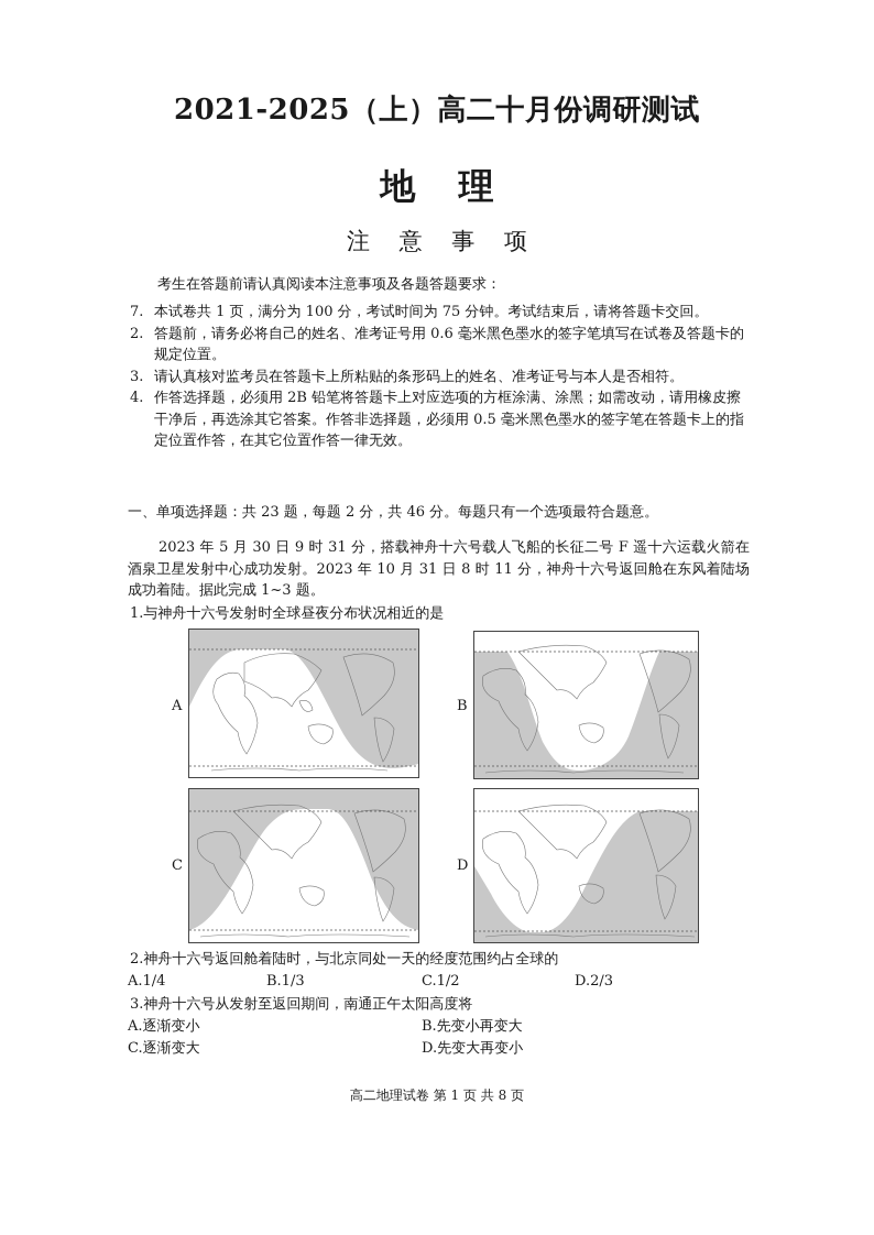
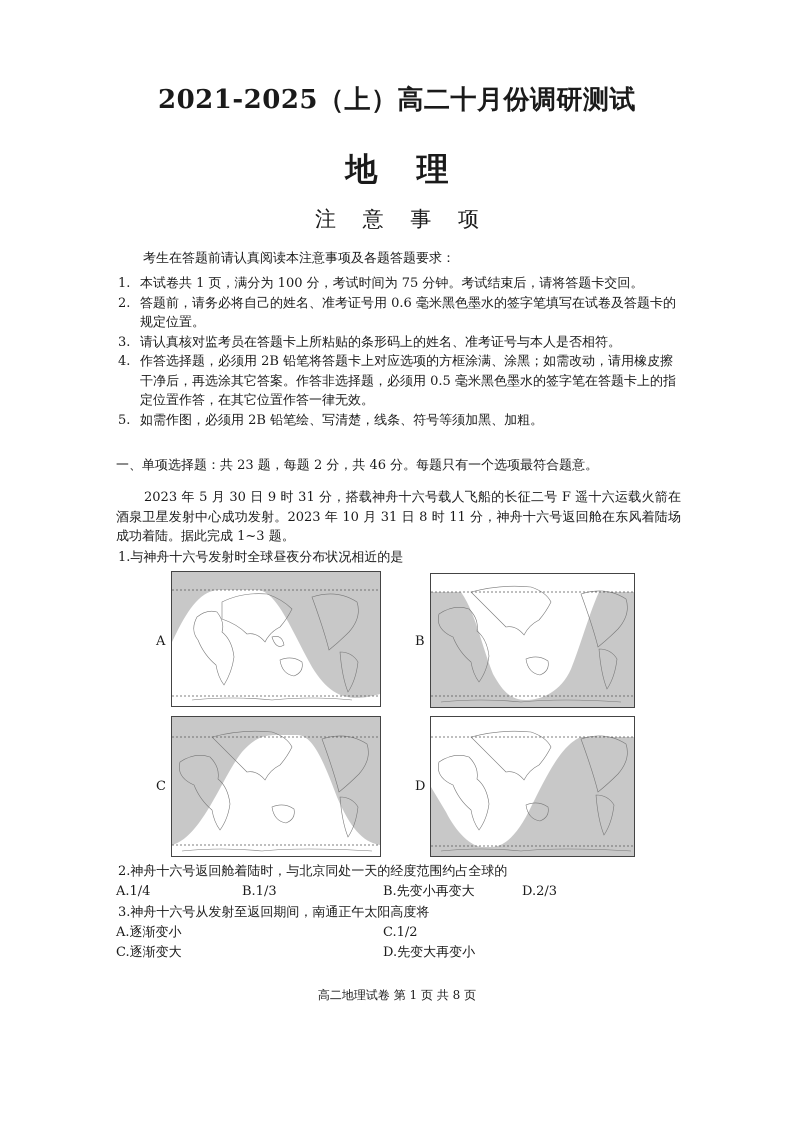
  2021-2025（上）高二十月份调研测试
  地 理
  注 意 事 项
  考生在答题前请认真阅读本注意事项及各题答题要求：
- 7.
+ 1.
  本试卷共 1 页，满分为 100 分，考试时间为 75 分钟。考试结束后，请将答题卡交回。
  2.
  答题前，请务必将自己的姓名、准考证号用 0.6 毫米黑色墨水的签字笔填写在试卷及答题卡的规定位置。
  3.
  请认真核对监考员在答题卡上所粘贴的条形码上的姓名、准考证号与本人是否相符。
  4.
  作答选择题，必须用 2B 铅笔将答题卡上对应选项的方框涂满、涂黑；如需改动，请用橡皮擦干净后，再选涂其它答案。作答非选择题，必须用 0.5 毫米黑色墨水的签字笔在答题卡上的指定位置作答，在其它位置作答一律无效。
+ 5.
+ 如需作图，必须用 2B 铅笔绘、写清楚，线条、符号等须加黑、加粗。
  一、单项选择题：共 23 题，每题 2 分，共 46 分。每题只有一个选项最符合题意。
  2023 年 5 月 30 日 9 时 31 分，搭载神舟十六号载人飞船的长征二号 F 遥十六运载火箭在酒泉卫星发射中心成功发射。2023 年 10 月 31 日 8 时 11 分，神舟十六号返回舱在东风着陆场成功着陆。据此完成 1~3 题。
  1.与神舟十六号发射时全球昼夜分布状况相近的是
  A
  B
  C
  D
  2.神舟十六号返回舱着陆时，与北京同处一天的经度范围约占全球的
  A.1/4
  B.1/3
- C.1/2
+ B.先变小再变大
  D.2/3
  3.神舟十六号从发射至返回期间，南通正午太阳高度将
  A.逐渐变小
- B.先变小再变大
+ C.1/2
  C.逐渐变大
  D.先变大再变小
  高二地理试卷 第 1 页 共 8 页
